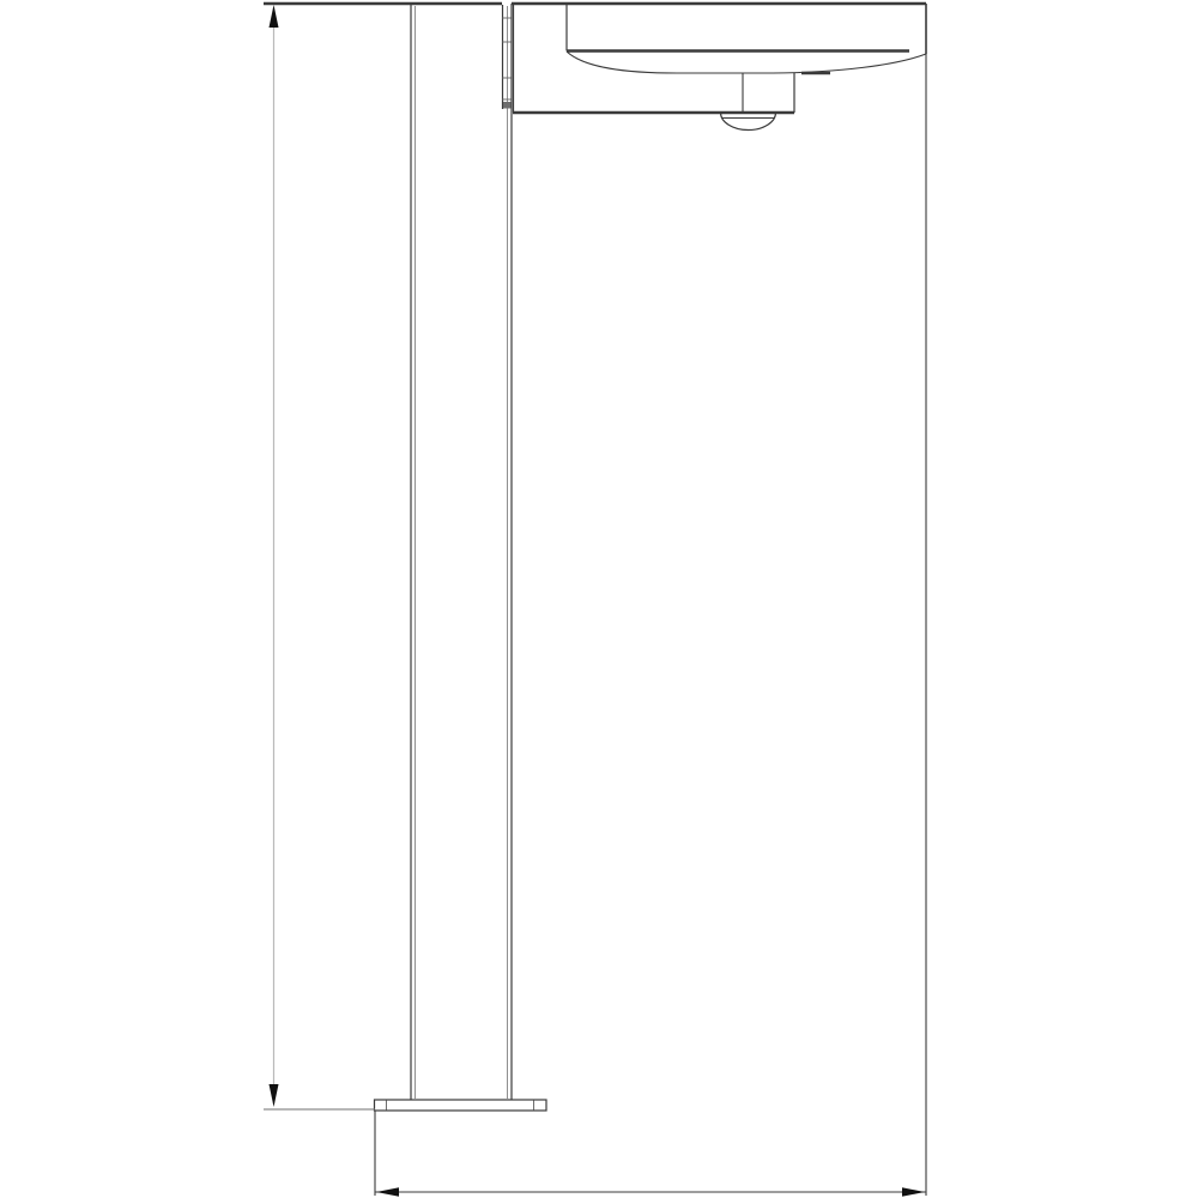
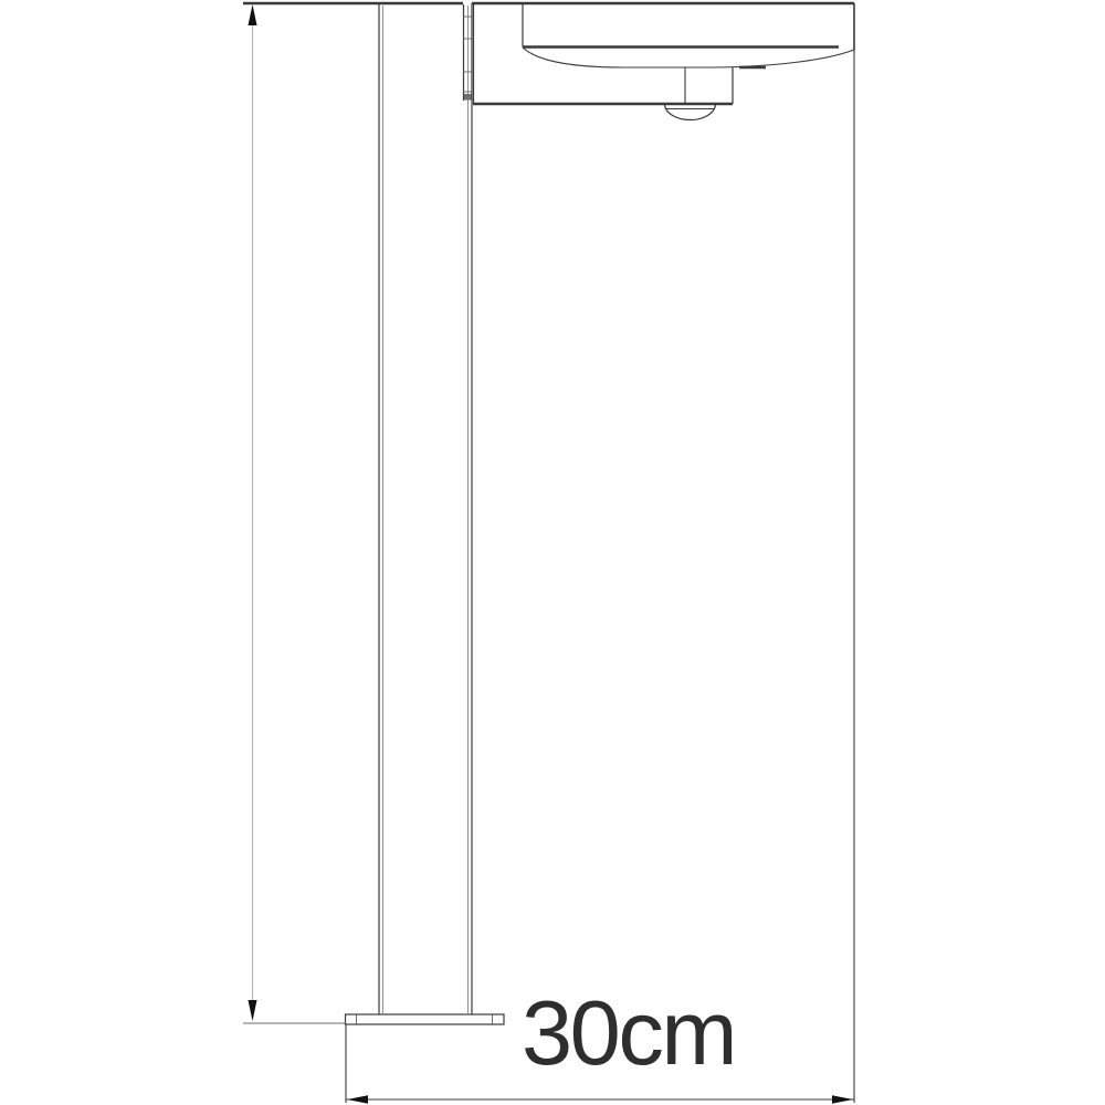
+ 30cm
